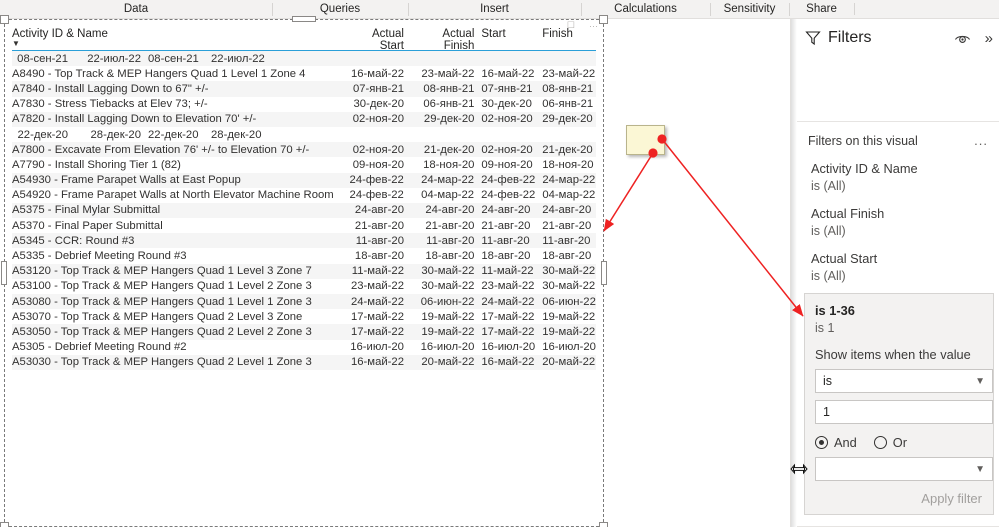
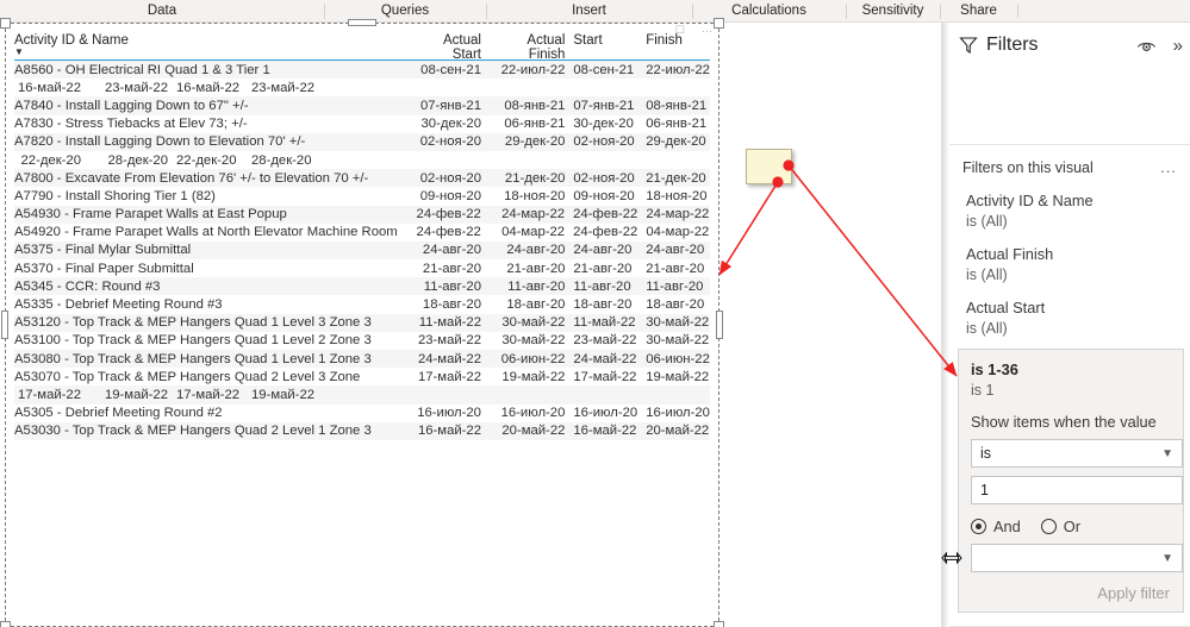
  Data
  Queries
  Insert
  Calculations
  Sensitivity
  Share
  ☐
  ···
  Activity ID & Name
  ▼
  Actual Start
  Actual Finish
  Start
  Finish
+ A8560 - OH Electrical RI Quad 1 & 3 Tier 1
  08-сен-21
  22-июл-22
  08-сен-21
  22-июл-22
- A8490 - Top Track & MEP Hangers Quad 1 Level 1 Zone 4
  16-май-22
  23-май-22
  16-май-22
  23-май-22
  A7840 - Install Lagging Down to 67" +/-
  07-янв-21
  08-янв-21
  07-янв-21
  08-янв-21
  A7830 - Stress Tiebacks at Elev 73; +/-
  30-дек-20
  06-янв-21
  30-дек-20
  06-янв-21
  A7820 - Install Lagging Down to Elevation 70' +/-
  02-ноя-20
  29-дек-20
  02-ноя-20
  29-дек-20
  22-дек-20
  28-дек-20
  22-дек-20
  28-дек-20
  A7800 - Excavate From Elevation 76' +/- to Elevation 70 +/-
  02-ноя-20
  21-дек-20
  02-ноя-20
  21-дек-20
  A7790 - Install Shoring Tier 1 (82)
  09-ноя-20
  18-ноя-20
  09-ноя-20
  18-ноя-20
  A54930 - Frame Parapet Walls at East Popup
  24-фев-22
  24-мар-22
  24-фев-22
  24-мар-22
  A54920 - Frame Parapet Walls at North Elevator Machine Room
  24-фев-22
  04-мар-22
  24-фев-22
  04-мар-22
  A5375 - Final Mylar Submittal
  24-авг-20
  24-авг-20
  24-авг-20
  24-авг-20
  A5370 - Final Paper Submittal
  21-авг-20
  21-авг-20
  21-авг-20
  21-авг-20
  A5345 - CCR: Round #3
  11-авг-20
  11-авг-20
  11-авг-20
  11-авг-20
  A5335 - Debrief Meeting Round #3
  18-авг-20
  18-авг-20
  18-авг-20
  18-авг-20
- A53120 - Top Track & MEP Hangers Quad 1 Level 3 Zone 7
+ A53120 - Top Track & MEP Hangers Quad 1 Level 3 Zone 3
  11-май-22
  30-май-22
  11-май-22
  30-май-22
  A53100 - Top Track & MEP Hangers Quad 1 Level 2 Zone 3
  23-май-22
  30-май-22
  23-май-22
  30-май-22
  A53080 - Top Track & MEP Hangers Quad 1 Level 1 Zone 3
  24-май-22
  06-июн-22
  24-май-22
  06-июн-22
  A53070 - Top Track & MEP Hangers Quad 2 Level 3 Zone
  17-май-22
  19-май-22
  17-май-22
  19-май-22
- A53050 - Top Track & MEP Hangers Quad 2 Level 2 Zone 3
  17-май-22
  19-май-22
  17-май-22
  19-май-22
  A5305 - Debrief Meeting Round #2
  16-июл-20
  16-июл-20
  16-июл-20
  16-июл-20
  A53030 - Top Track & MEP Hangers Quad 2 Level 1 Zone 3
  16-май-22
  20-май-22
  16-май-22
  20-май-22
  Filters
  »
  Filters on this visual
  ...
  Activity ID & Name
  is (All)
  Actual Finish
  is (All)
  Actual Start
  is (All)
  is 1-36
  is 1
  Show items when the value
  is
  ▼
  1
  And
  Or
  ▼
  Apply filter
